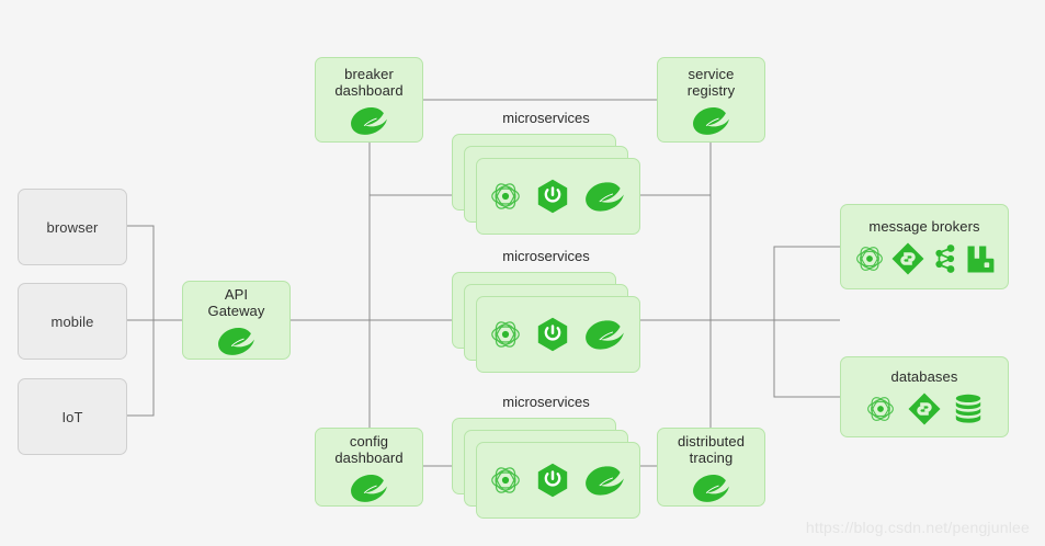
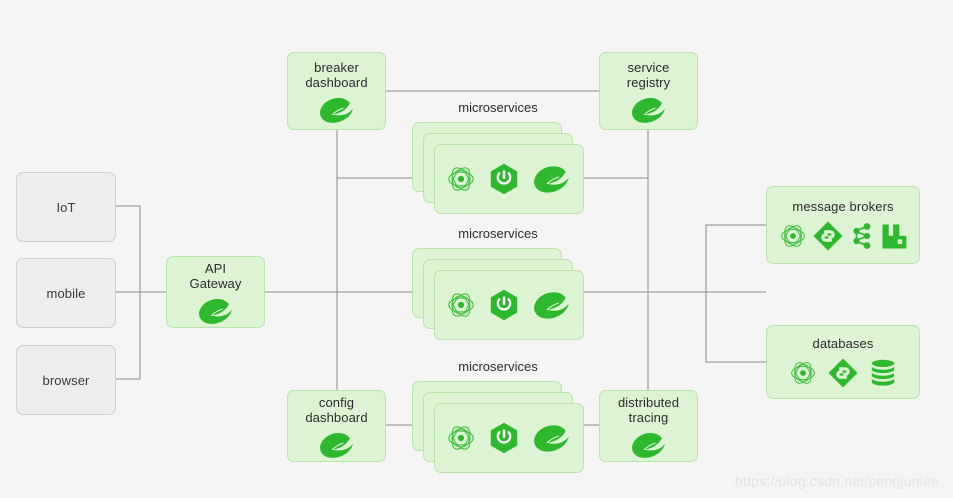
- browser
+ IoT
  mobile
- IoT
+ browser
  API
  Gateway
  breaker
  dashboard
  service
  registry
  config
  dashboard
  distributed
  tracing
  microservices
  microservices
  microservices
  message brokers
  databases
